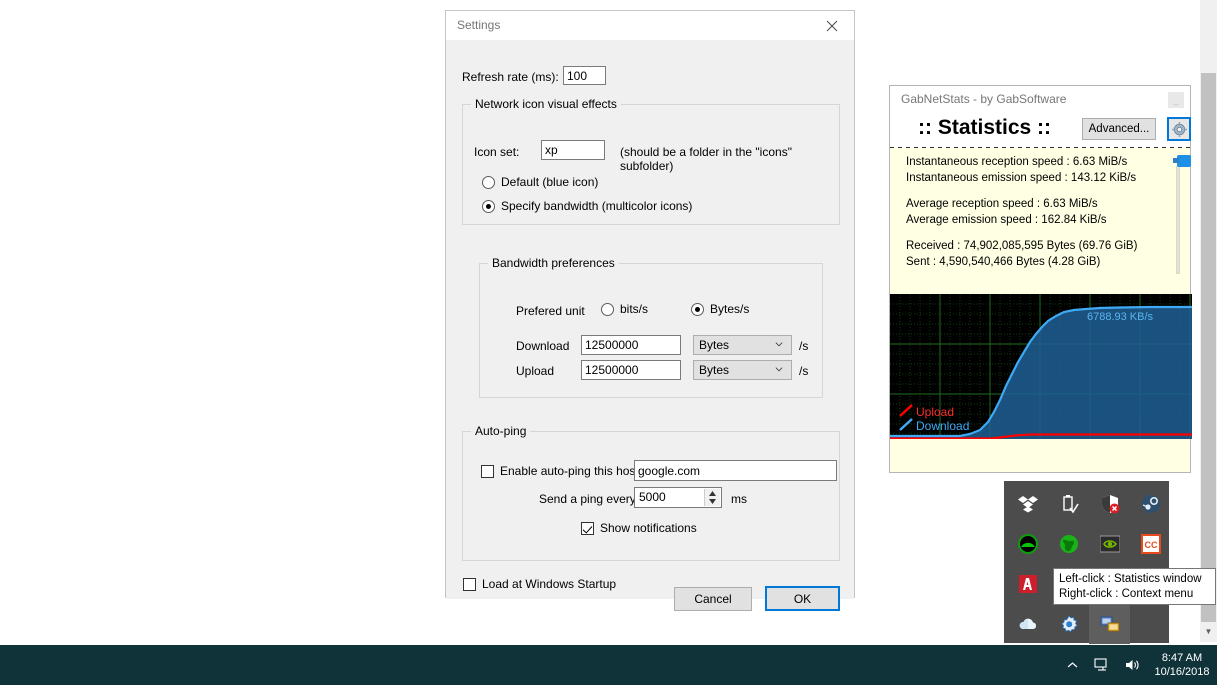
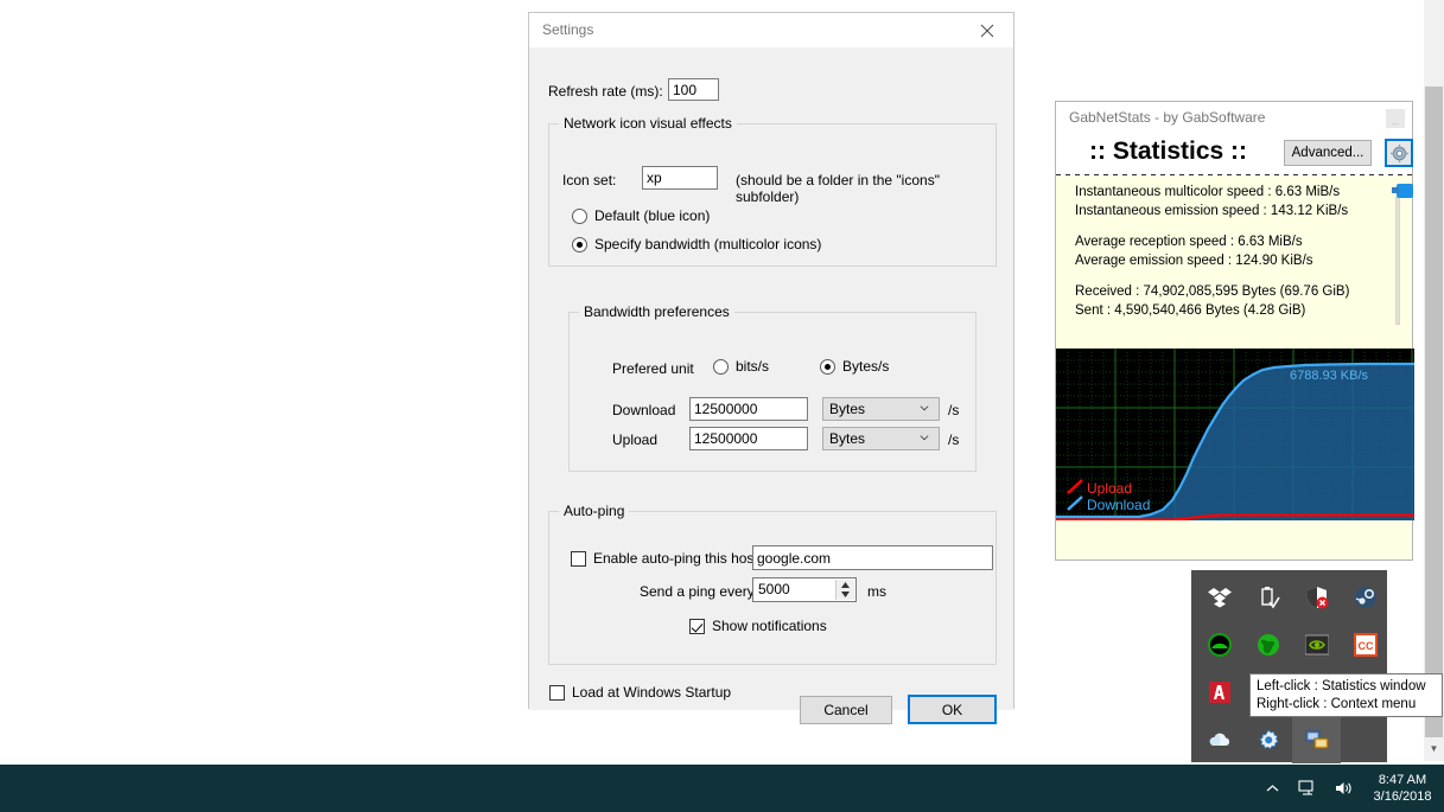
  ▼
  Settings
  Refresh rate (ms):
  100
  Network icon visual effects
  Icon set:
  xp
  (should be a folder in the "icons" subfolder)
  Default (blue icon)
  Specify bandwidth (multicolor icons)
  Bandwidth preferences
  Prefered unit
  bits/s
  Bytes/s
  Download
  12500000
  Bytes
  /s
  Upload
  12500000
  Bytes
  /s
  Auto-ping
  Enable auto-ping this hos
  google.com
  Send a ping every
  5000
  ms
  Show notifications
  Load at Windows Startup
  Cancel
  OK
  GabNetStats - by GabSoftware
  :: Statistics ::
  Advanced...
- Instantaneous reception speed : 6.63 MiB/s
+ Instantaneous multicolor speed : 6.63 MiB/s
  Instantaneous emission speed : 143.12 KiB/s
  Average reception speed : 6.63 MiB/s
- Average emission speed : 162.84 KiB/s
+ Average emission speed : 124.90 KiB/s
  Received : 74,902,085,595 Bytes (69.76 GiB)
  Sent : 4,590,540,466 Bytes (4.28 GiB)
  6788.93 KB/s
  Upload
  Download
  CC
  Left-click : Statistics window
  Right-click : Context menu
  8:47 AM
- 10/16/2018
+ 3/16/2018
